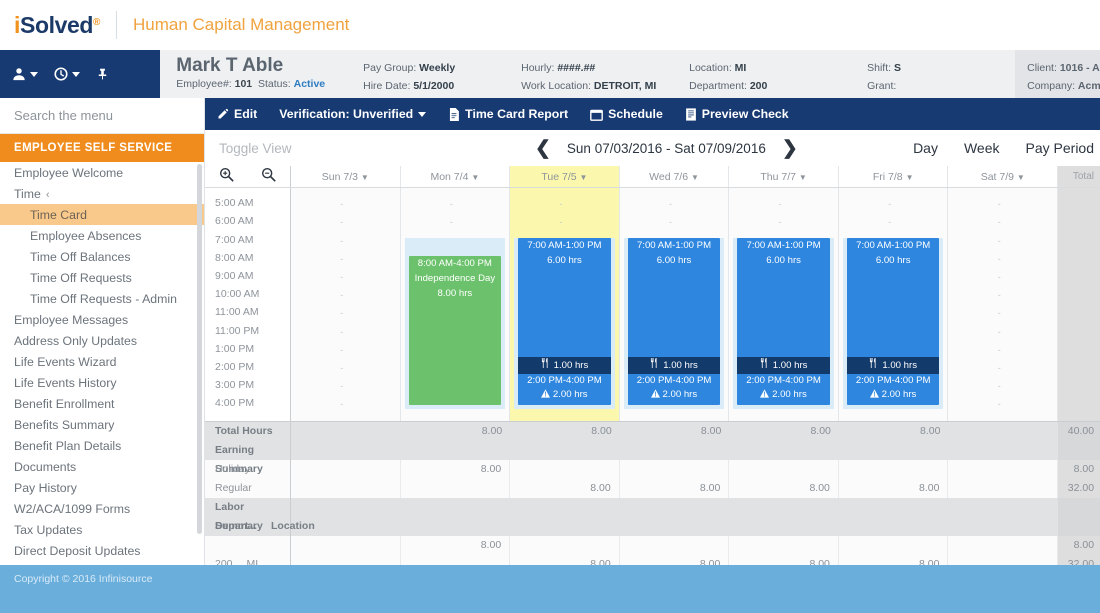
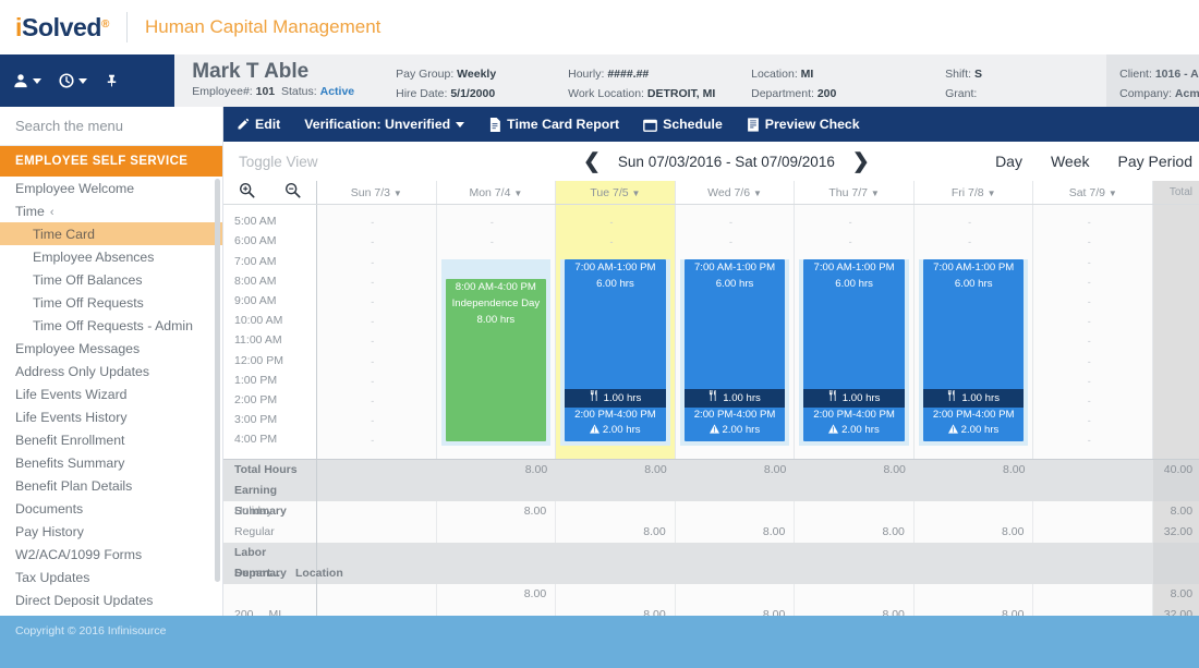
  i
  Solved
  ®
  Human Capital Management
  Mark T Able
  Employee#: 101 Status: Active
  Pay Group: Weekly
  Hire Date: 5/1/2000
  Hourly: ####.##
  Work Location: DETROIT, MI
  Location: MI
  Department: 200
  Shift: S
  Grant:
  Client: 1016 - A
  Company: Acm
  Search the menu
  EMPLOYEE SELF SERVICE
  Employee Welcome
  Time ‹
  Time Card
  Employee Absences
  Time Off Balances
  Time Off Requests
  Time Off Requests - Admin
  Employee Messages
  Address Only Updates
  Life Events Wizard
  Life Events History
  Benefit Enrollment
  Benefits Summary
  Benefit Plan Details
  Documents
  Pay History
  W2/ACA/1099 Forms
  Tax Updates
  Direct Deposit Updates
  Edit
  Verification: Unverified
  Time Card Report
  Schedule
  Preview Check
  Toggle View
  ❮
  Sun 07/03/2016 - Sat 07/09/2016
  ❯
  Day
  Week
  Pay Period
  Sun 7/3 ▼
  Mon 7/4 ▼
  Tue 7/5 ▼
  Wed 7/6 ▼
  Thu 7/7 ▼
  Fri 7/8 ▼
  Sat 7/9 ▼
  Total
  5:00 AM
  6:00 AM
  7:00 AM
  8:00 AM
  9:00 AM
  10:00 AM
  11:00 AM
- 11:00 PM
+ 12:00 PM
  1:00 PM
  2:00 PM
  3:00 PM
  4:00 PM
  -
  -
  -
  -
  -
  -
  -
  -
  -
  -
  -
  -
  -
  -
  8:00 AM-4:00 PM
  Independence Day
  8.00 hrs
  -
  -
  7:00 AM-1:00 PM
  6.00 hrs
  1.00 hrs
  2:00 PM-4:00 PM
  2.00 hrs
  -
  -
  7:00 AM-1:00 PM
  6.00 hrs
  1.00 hrs
  2:00 PM-4:00 PM
  2.00 hrs
  -
  -
  7:00 AM-1:00 PM
  6.00 hrs
  1.00 hrs
  2:00 PM-4:00 PM
  2.00 hrs
  -
  -
  7:00 AM-1:00 PM
  6.00 hrs
  1.00 hrs
  2:00 PM-4:00 PM
  2.00 hrs
  -
  -
  -
  -
  -
  -
  -
  -
  -
  -
  -
  -
  Total Hours
  8.00
  8.00
  8.00
  8.00
  8.00
  40.00
  Earning Summary
  Holiday
  8.00
  8.00
  Regular
  8.00
  8.00
  8.00
  8.00
  32.00
  Labor Summary
  Depart...
  Location
  8.00
  8.00
  200
  MI
  8.00
  8.00
  8.00
  8.00
  32.00
  Copyright © 2016 Infinisource
